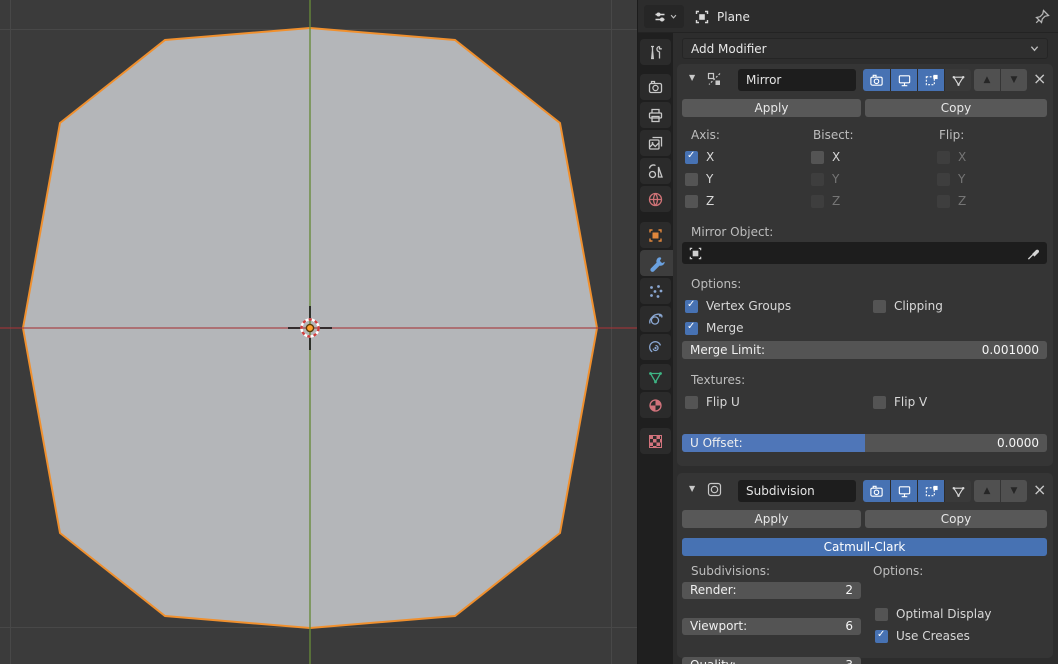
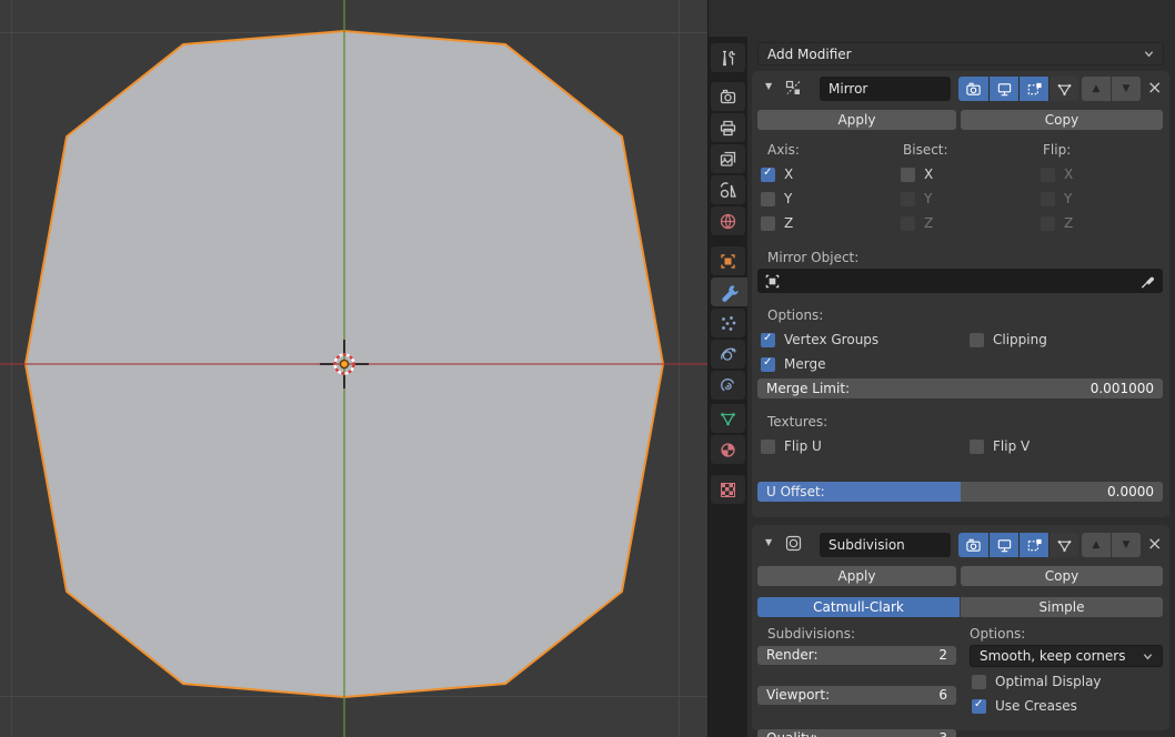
- Plane
  Add Modifier
  ▼
  Mirror
  ▲
  ▼
  ×
  Apply
  Copy
  Axis:
  Bisect:
  Flip:
  X
  Y
  Z
  X
  Y
  Z
  X
  Y
  Z
  Mirror Object:
  Options:
  Vertex Groups
  Clipping
  Merge
  Merge Limit:
  0.001000
  Textures:
  Flip U
  Flip V
  U Offset:
  0.0000
  ▼
  Subdivision
  ▲
  ▼
  ×
  Apply
  Copy
  Catmull-Clark
+ Simple
  Subdivisions:
  Options:
  Render:
  2
  Viewport:
  6
+ Smooth, keep corners
  Optimal Display
  Use Creases
